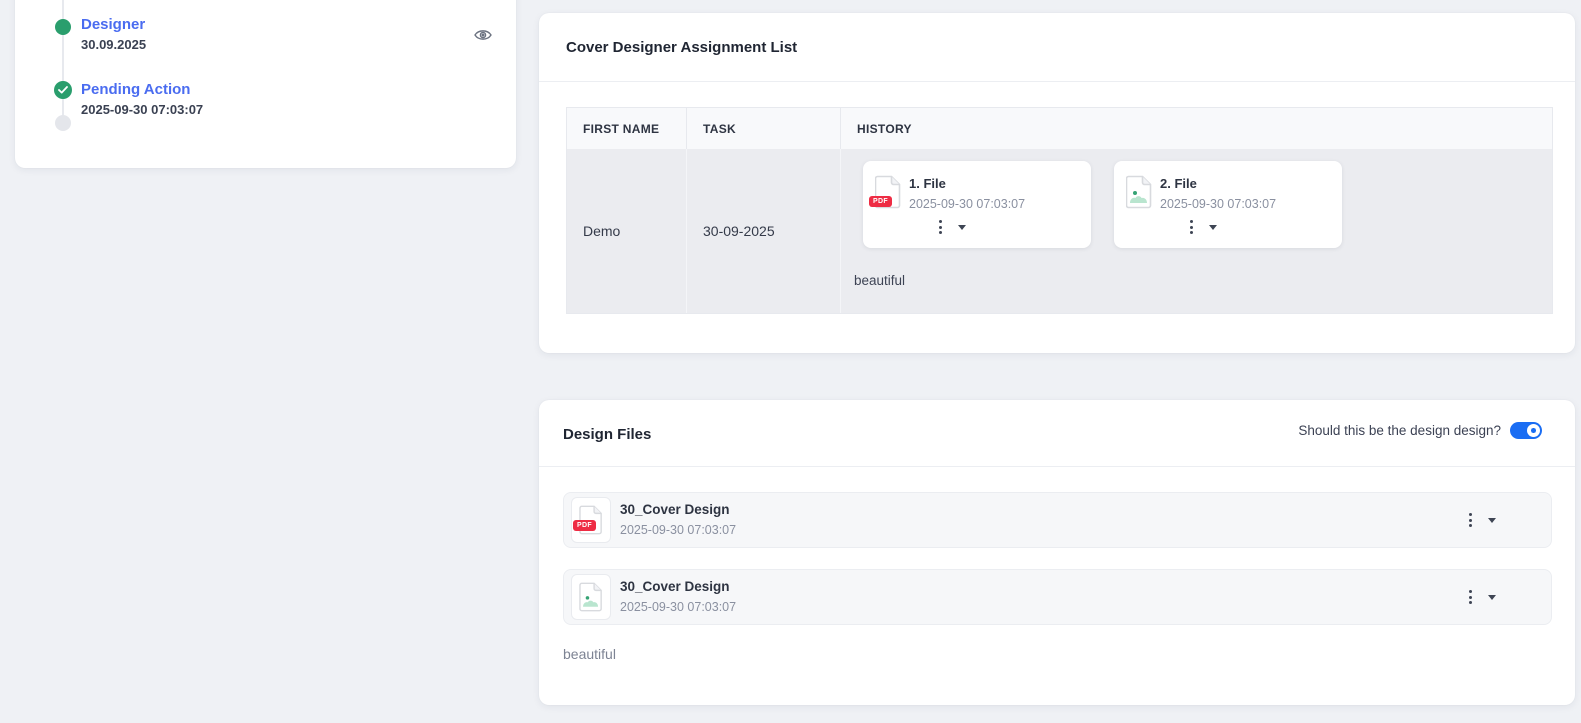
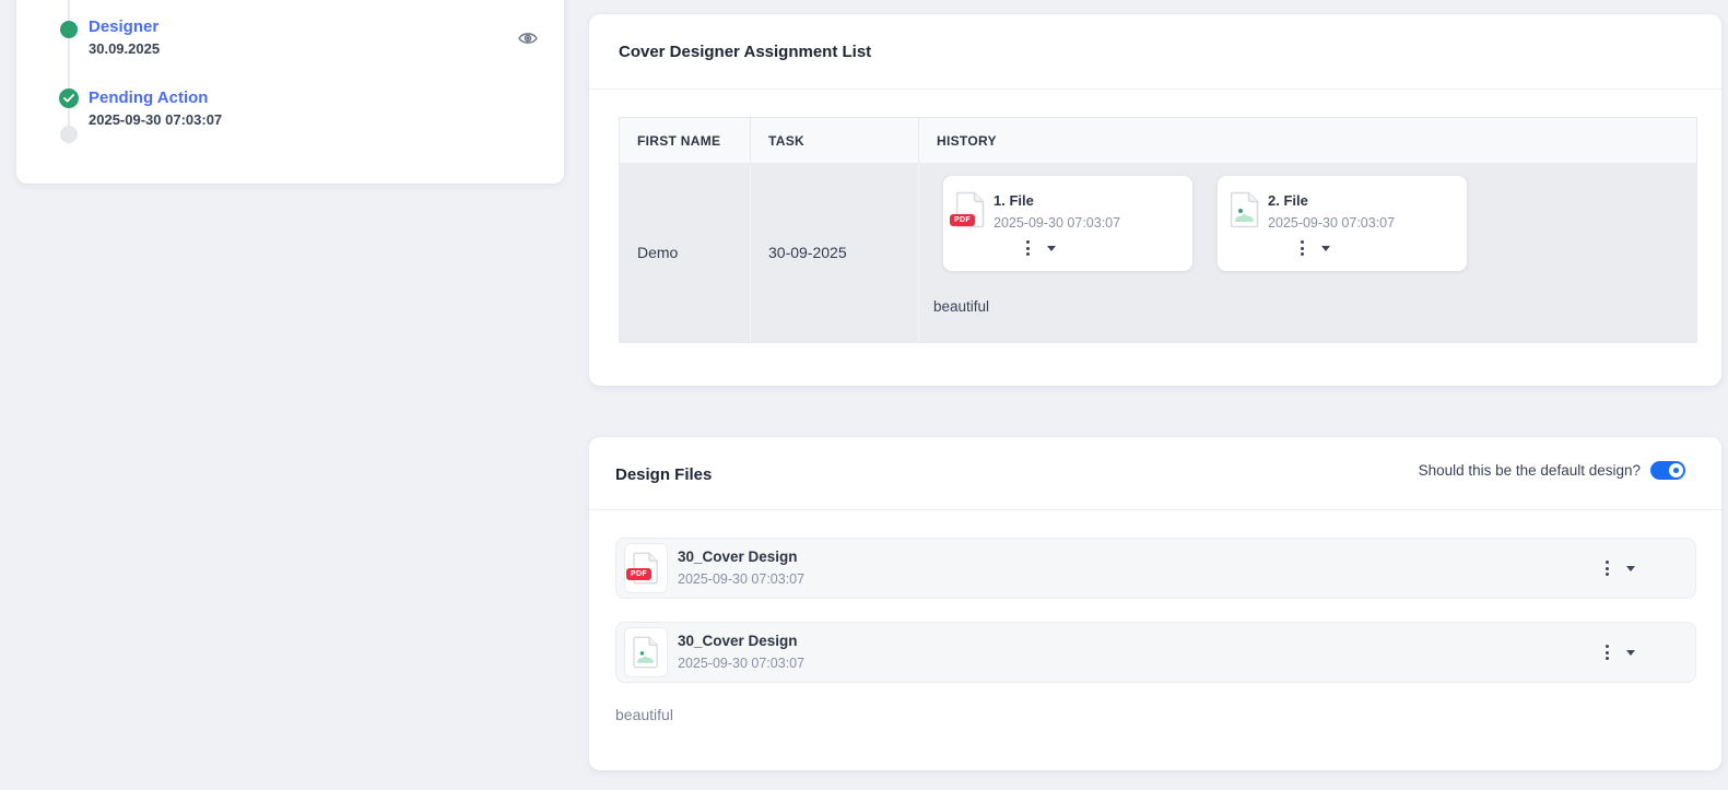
  Designer
  30.09.2025
  Pending Action
  2025-09-30 07:03:07
  Cover Designer Assignment List
  FIRST NAME
  TASK
  HISTORY
  Demo
  30-09-2025
  1. File
  2025-09-30 07:03:07
  2. File
  2025-09-30 07:03:07
  beautiful
  Design Files
- Should this be the design design?
+ Should this be the default design?
  30_Cover Design
  2025-09-30 07:03:07
  30_Cover Design
  2025-09-30 07:03:07
  beautiful
